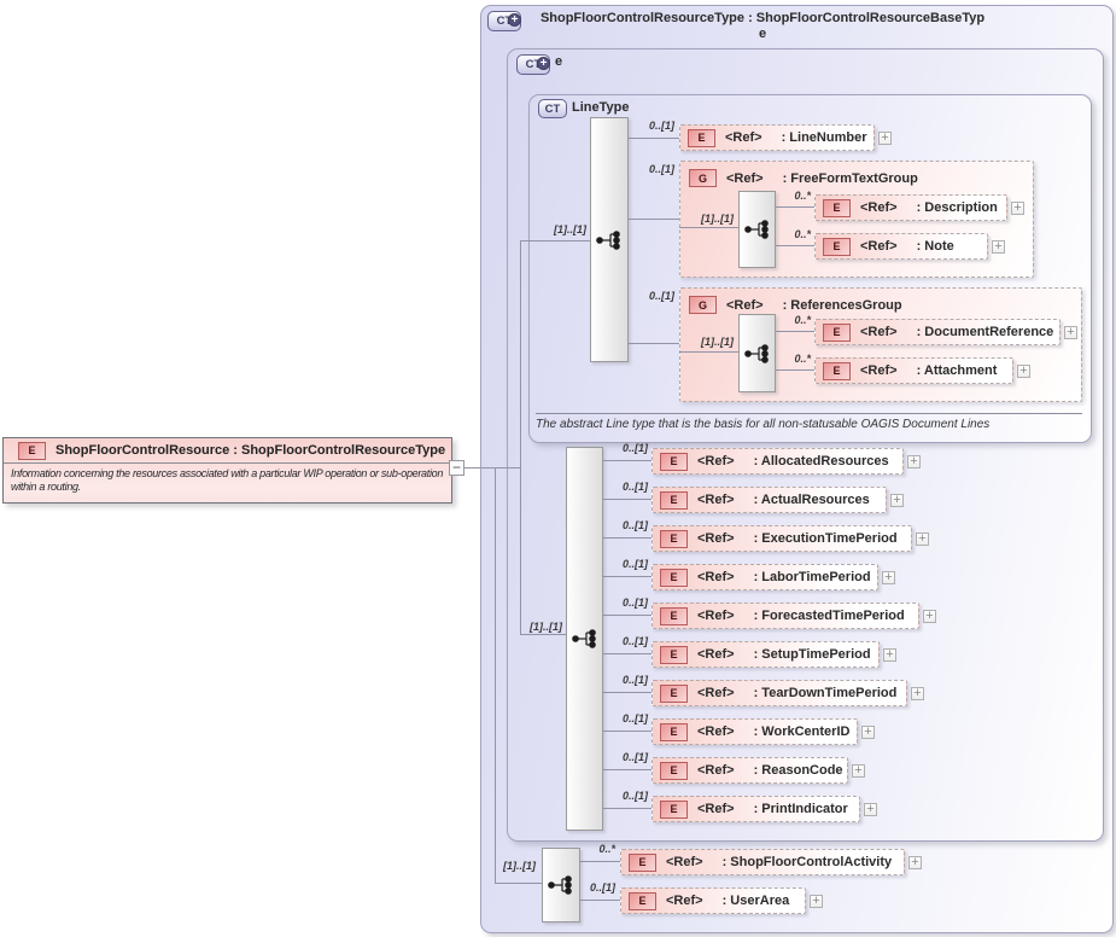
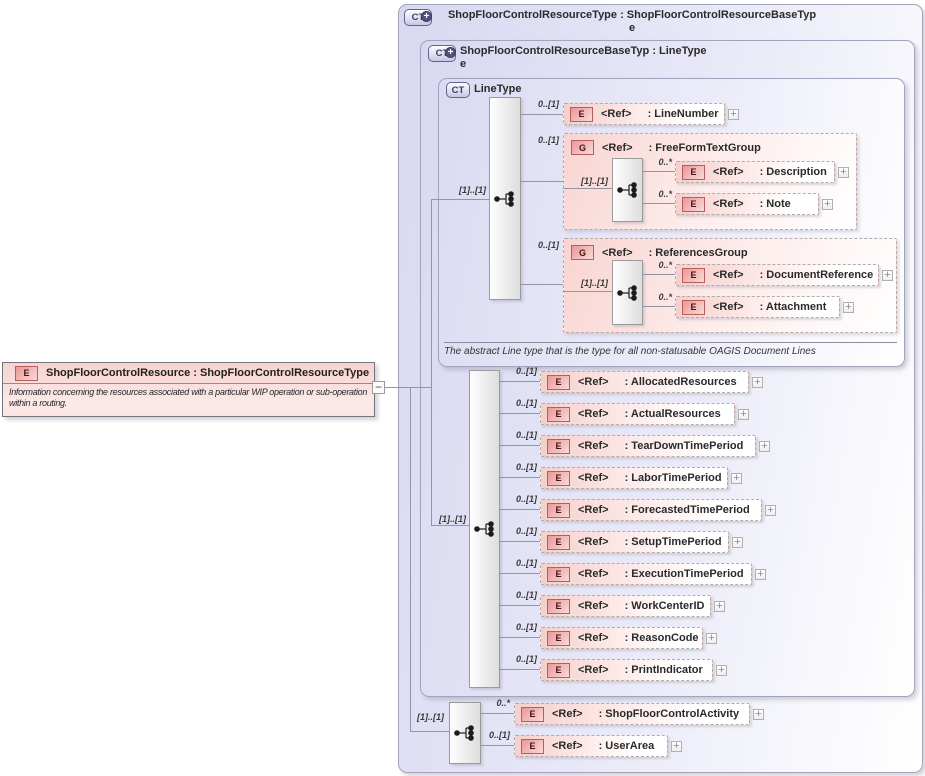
  G
  <Ref>
  : FreeFormTextGroup
  G
  <Ref>
  : ReferencesGroup
- The abstract Line type that is the basis for all non-statusable OAGIS Document Lines
+ The abstract Line type that is the type for all non-statusable OAGIS Document Lines
  [1]..[1]
  [1]..[1]
  [1]..[1]
  0..[1]
  0..[1]
  [1]..[1]
  0..*
  0..*
  0..[1]
  [1]..[1]
  0..*
  0..*
  0..[1]
  0..[1]
  0..[1]
  0..[1]
  0..[1]
  0..[1]
  0..[1]
  0..[1]
  0..[1]
  0..[1]
  0..*
  0..[1]
  E
  <Ref>
  : LineNumber
  +
  E
  <Ref>
  : Description
  +
  E
  <Ref>
  : Note
  +
  E
  <Ref>
  : DocumentReference
  +
  E
  <Ref>
  : Attachment
  +
  E
  <Ref>
  : AllocatedResources
  +
  E
  <Ref>
  : ActualResources
  +
  E
  <Ref>
- : ExecutionTimePeriod
+ : TearDownTimePeriod
  +
  E
  <Ref>
  : LaborTimePeriod
  +
  E
  <Ref>
  : ForecastedTimePeriod
  +
  E
  <Ref>
  : SetupTimePeriod
  +
  E
  <Ref>
- : TearDownTimePeriod
+ : ExecutionTimePeriod
  +
  E
  <Ref>
  : WorkCenterID
  +
  E
  <Ref>
  : ReasonCode
  +
  E
  <Ref>
  : PrintIndicator
  +
  E
  <Ref>
  : ShopFloorControlActivity
  +
  E
  <Ref>
  : UserArea
  +
  +
  ShopFloorControlResourceType : ShopFloorControlResourceBaseTyp
  e
  +
+ ShopFloorControlResourceBaseTyp : LineType
  e
  CT
  LineType
  E
  ShopFloorControlResource : ShopFloorControlResourceType
  Information concerning the resources associated with a particular WIP operation or sub-operation within a routing.
  −
